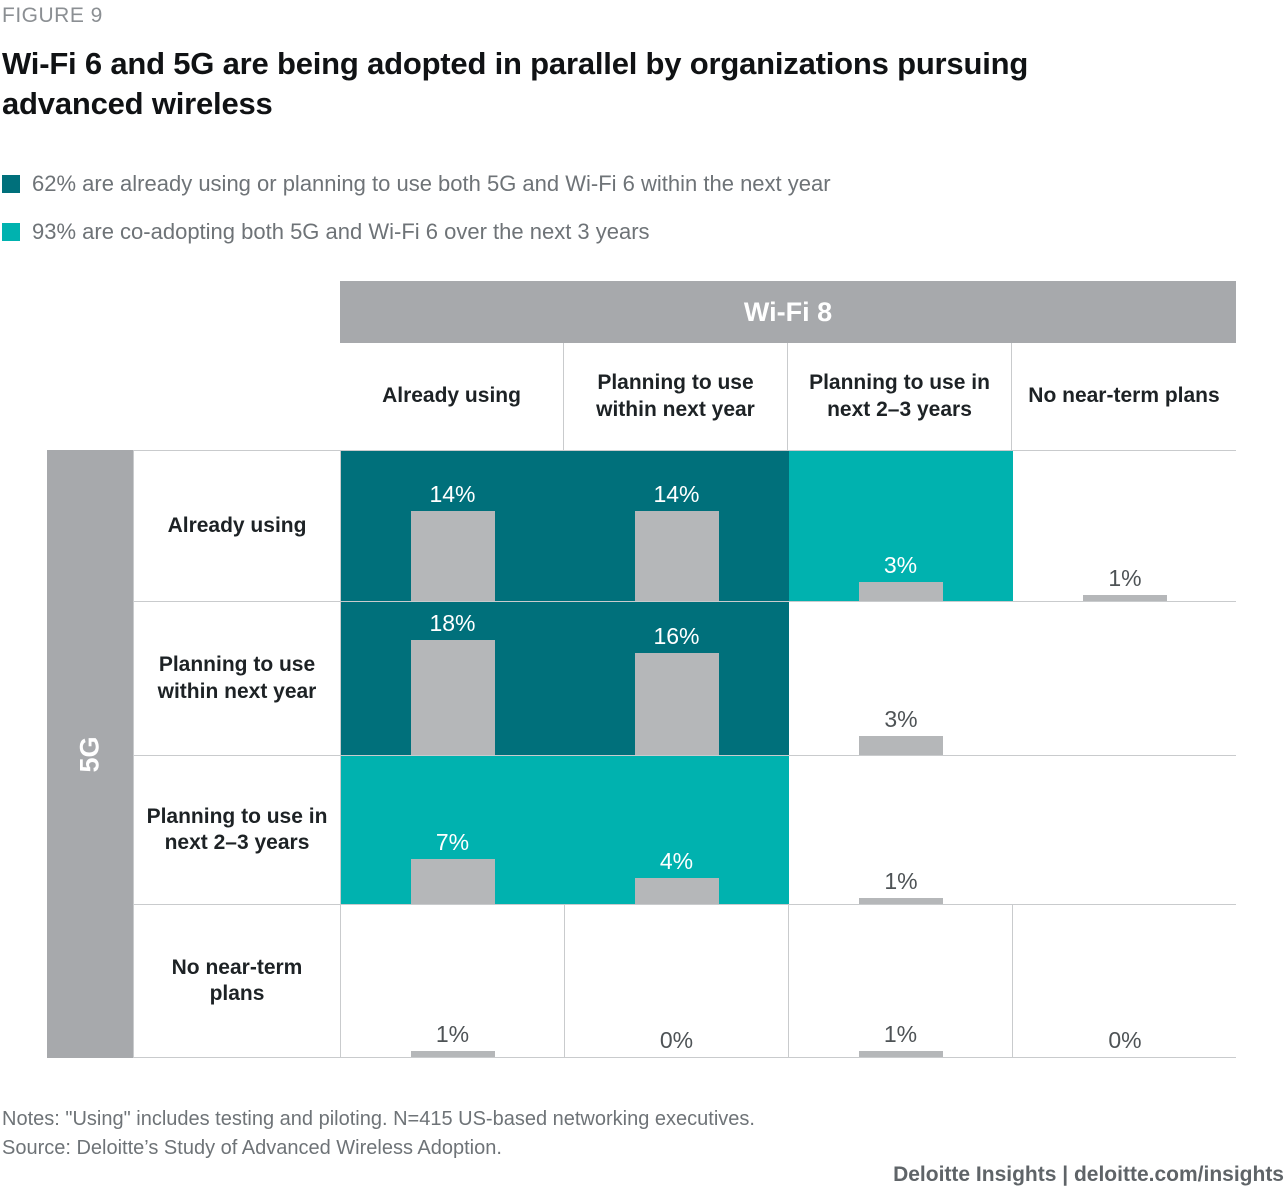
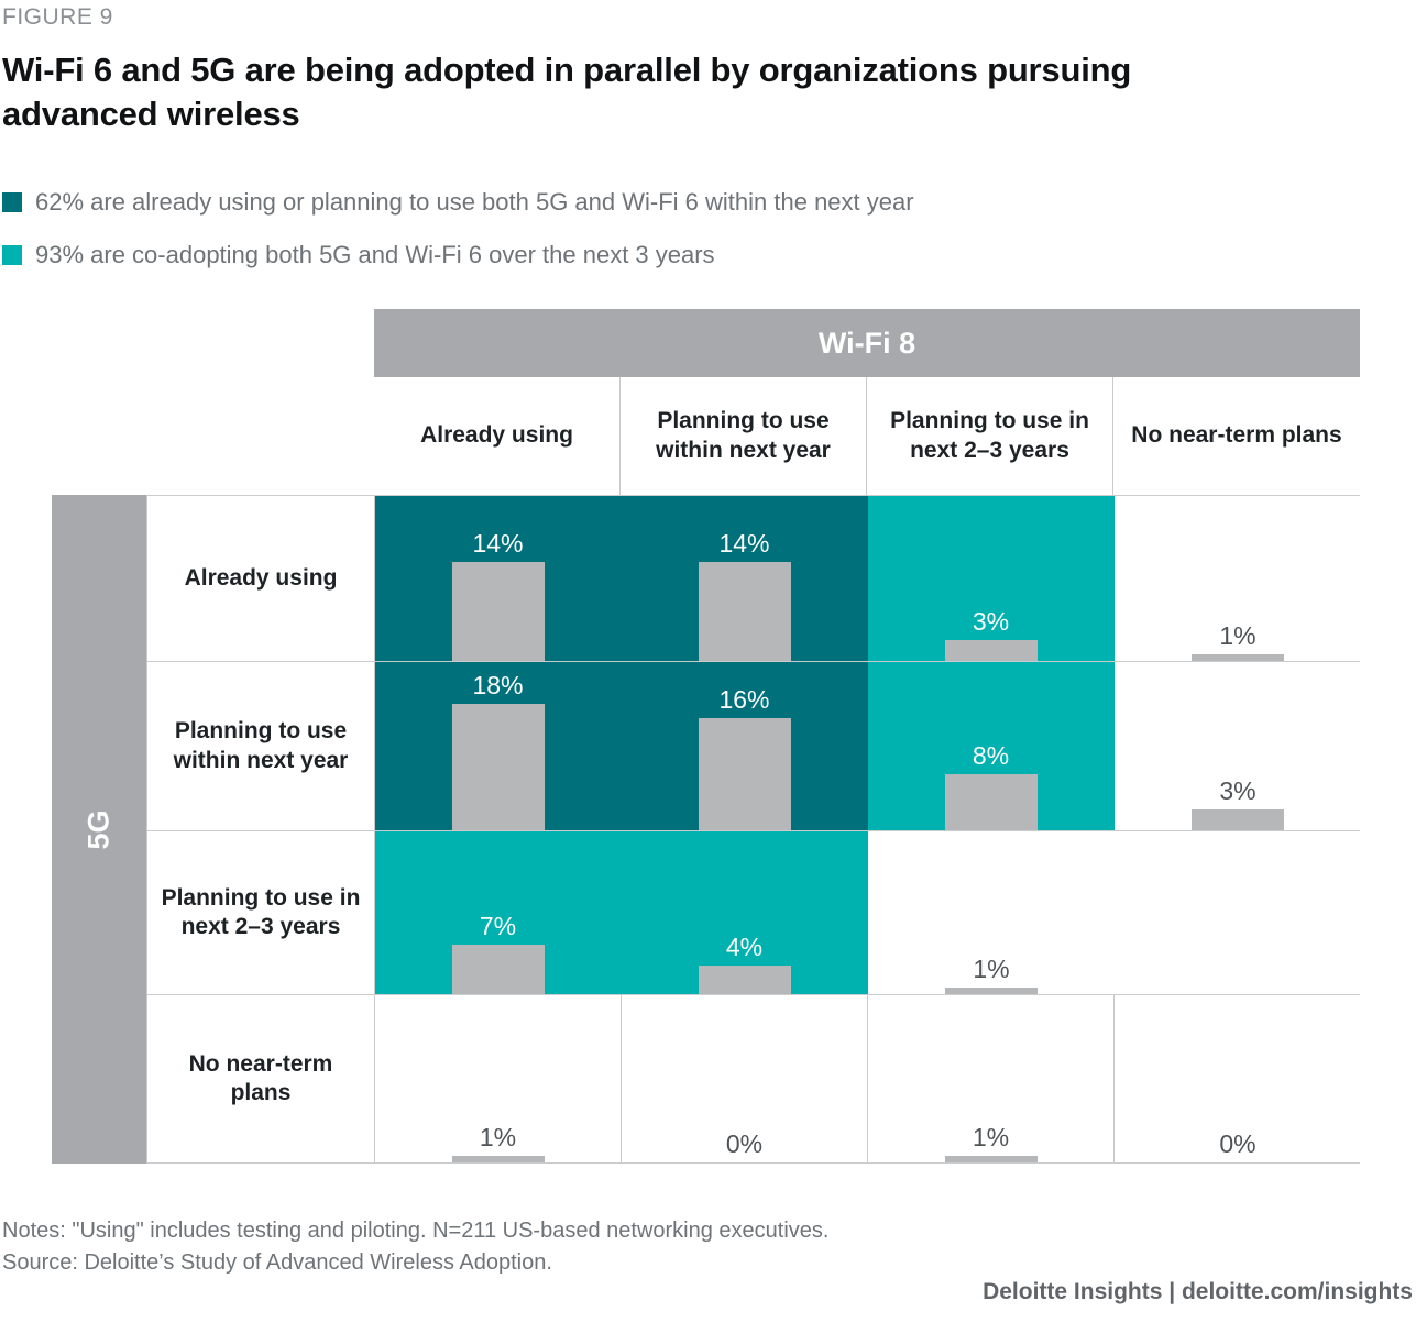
  FIGURE 9
  Wi-Fi 6 and 5G are being adopted in parallel by organizations pursuing advanced wireless
  62% are already using or planning to use both 5G and Wi-Fi 6 within the next year
  93% are co-adopting both 5G and Wi-Fi 6 over the next 3 years
  Wi-Fi 8
  Already using
  Planning to use within next year
  Planning to use in next 2–3 years
  No near-term plans
  Already using
  14%
  14%
  3%
  1%
  Planning to use within next year
  18%
  16%
+ 8%
  3%
  Planning to use in next 2–3 years
  7%
  4%
  1%
  No near-term plans
  1%
  0%
  1%
  0%
- Notes: "Using" includes testing and piloting. N=415 US-based networking executives.
+ Notes: "Using" includes testing and piloting. N=211 US-based networking executives.
  Source: Deloitte’s Study of Advanced Wireless Adoption.
  Deloitte Insights | deloitte.com/insights
